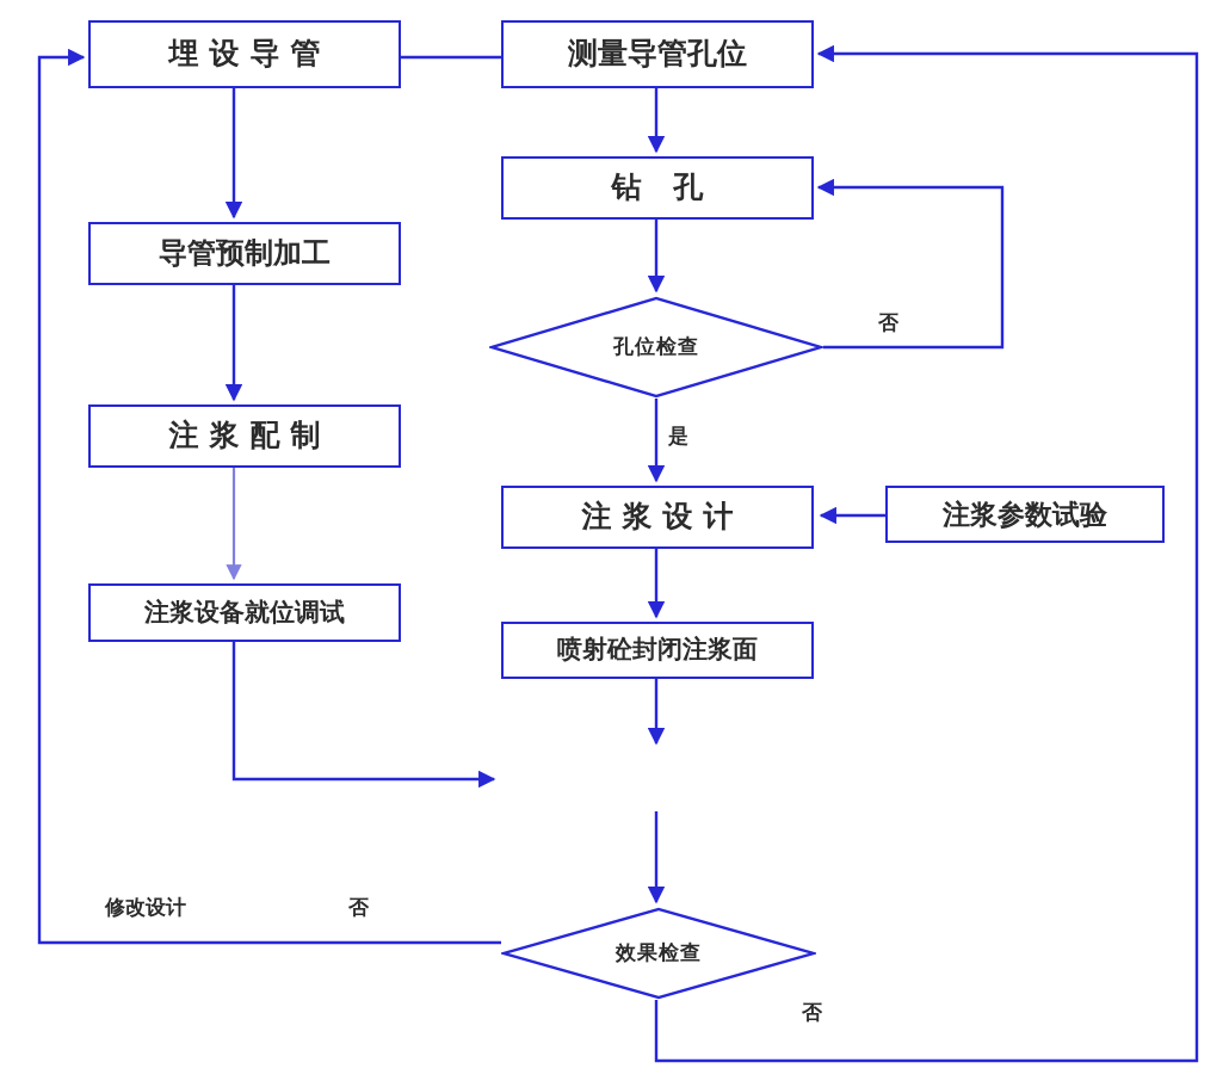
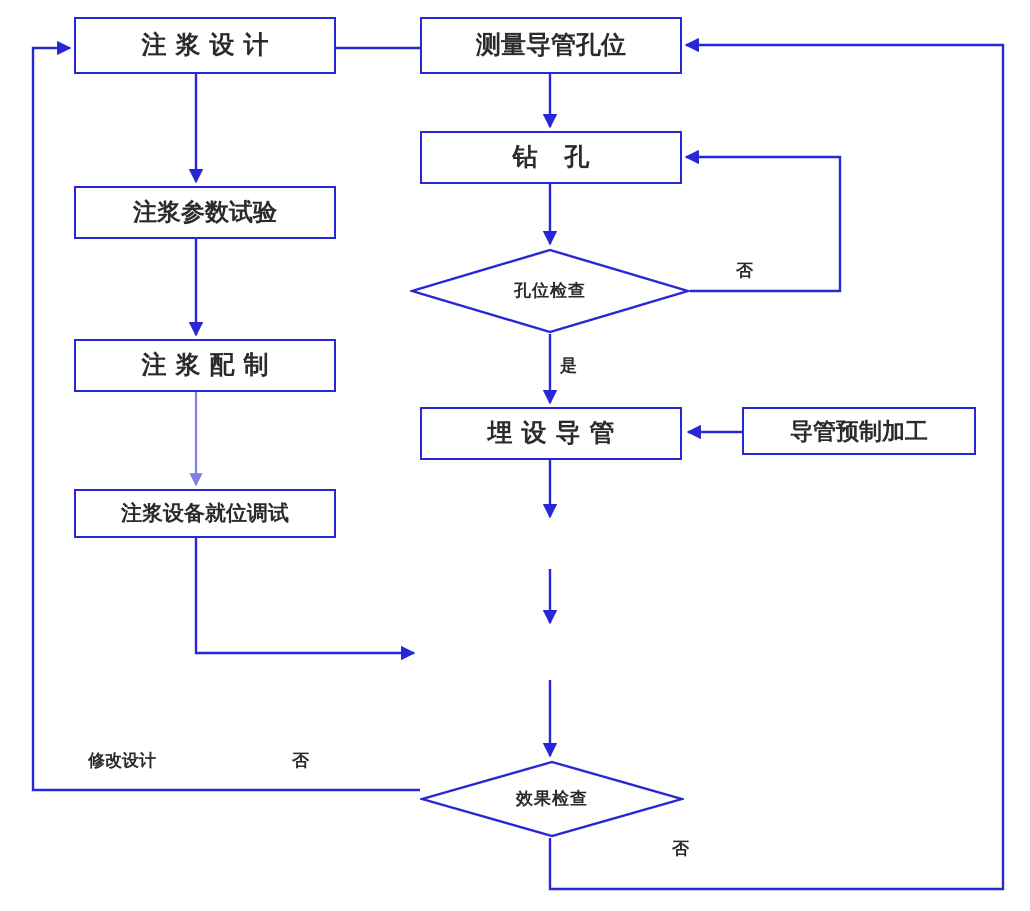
- 埋设导管
+ 注浆设计
  测量导管孔位
- 导管预制加工
+ 注浆参数试验
  钻 孔
  注浆配制
  注浆设备就位调试
- 注浆设计
+ 埋设导管
- 注浆参数试验
+ 导管预制加工
- 喷射砼封闭注浆面
  孔位检查
  效果检查
  否
  是
  修改设计
  否
  否
